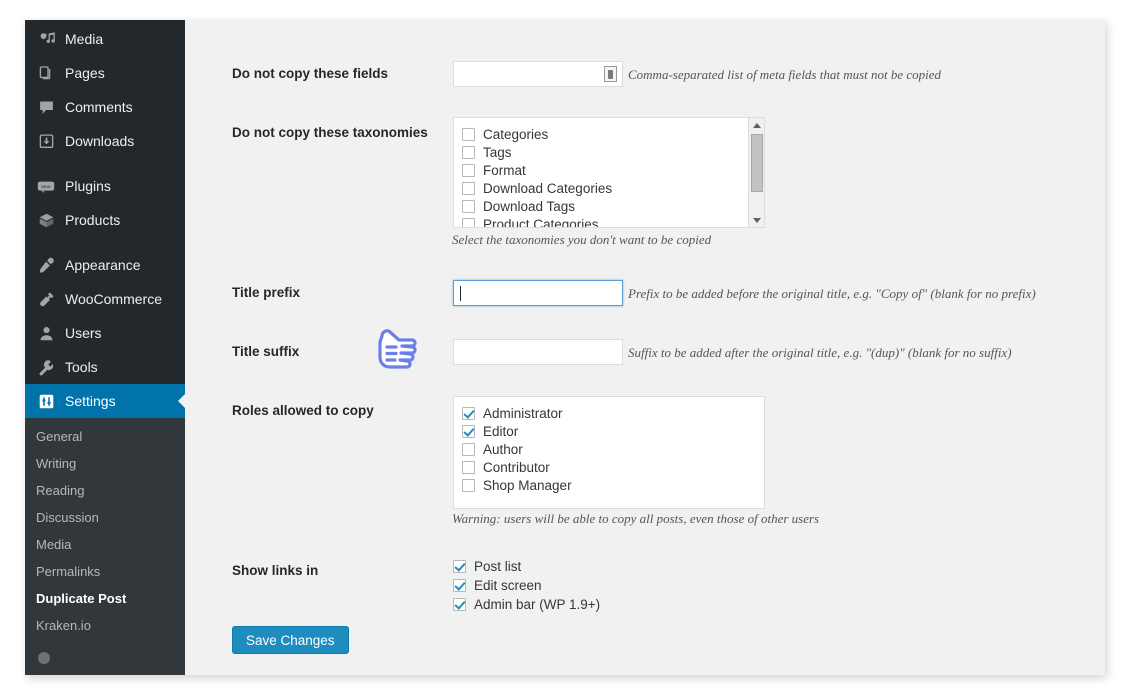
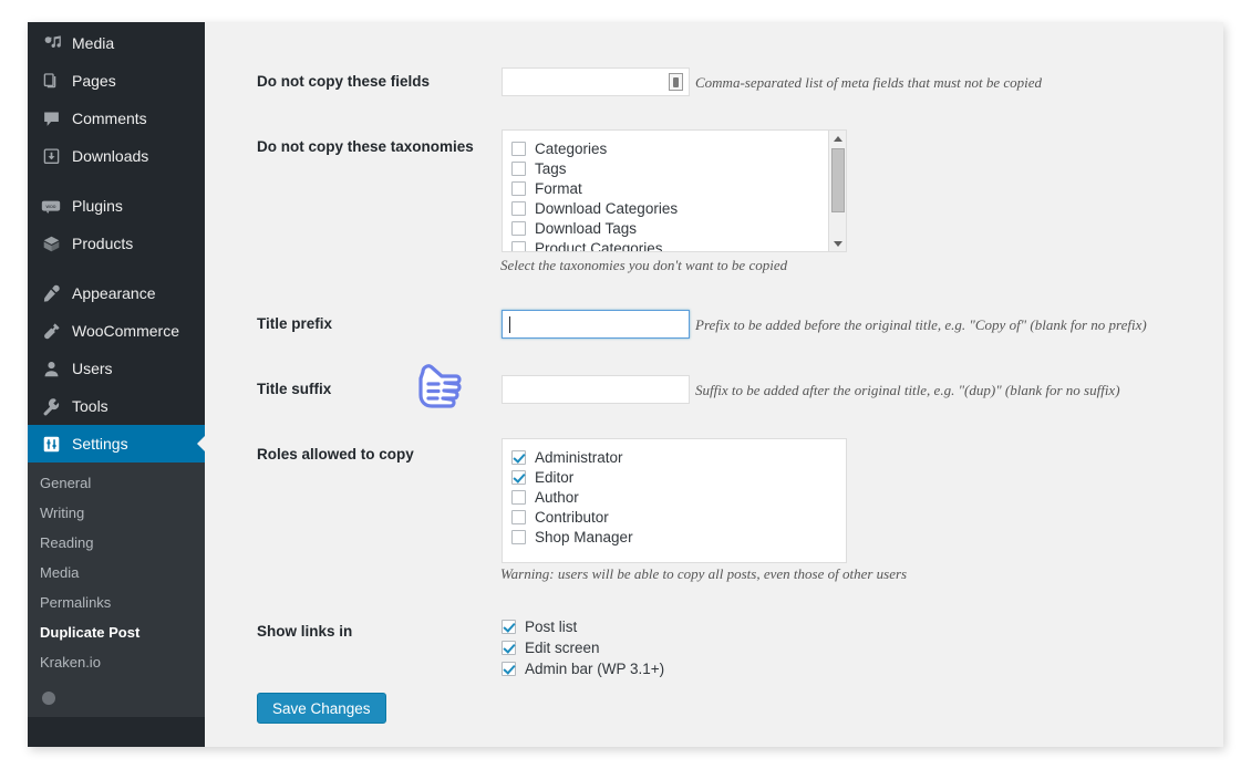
  Media
  Pages
  Comments
  Downloads
  Plugins
  Products
  Appearance
  WooCommerce
  Users
  Tools
  Settings
  General
  Writing
  Reading
- Discussion
  Media
  Permalinks
  Duplicate Post
  Kraken.io
  Do not copy these fields
  Comma-separated list of meta fields that must not be copied
  Do not copy these taxonomies
  Categories
  Tags
  Format
  Download Categories
  Download Tags
  Product Categories
  Select the taxonomies you don't want to be copied
  Title prefix
  Prefix to be added before the original title, e.g. "Copy of" (blank for no prefix)
  Title suffix
  Suffix to be added after the original title, e.g. "(dup)" (blank for no suffix)
  Roles allowed to copy
  Administrator
  Editor
  Author
  Contributor
  Shop Manager
  Warning: users will be able to copy all posts, even those of other users
  Show links in
  Post list
  Edit screen
- Admin bar (WP 1.9+)
+ Admin bar (WP 3.1+)
  Save Changes
